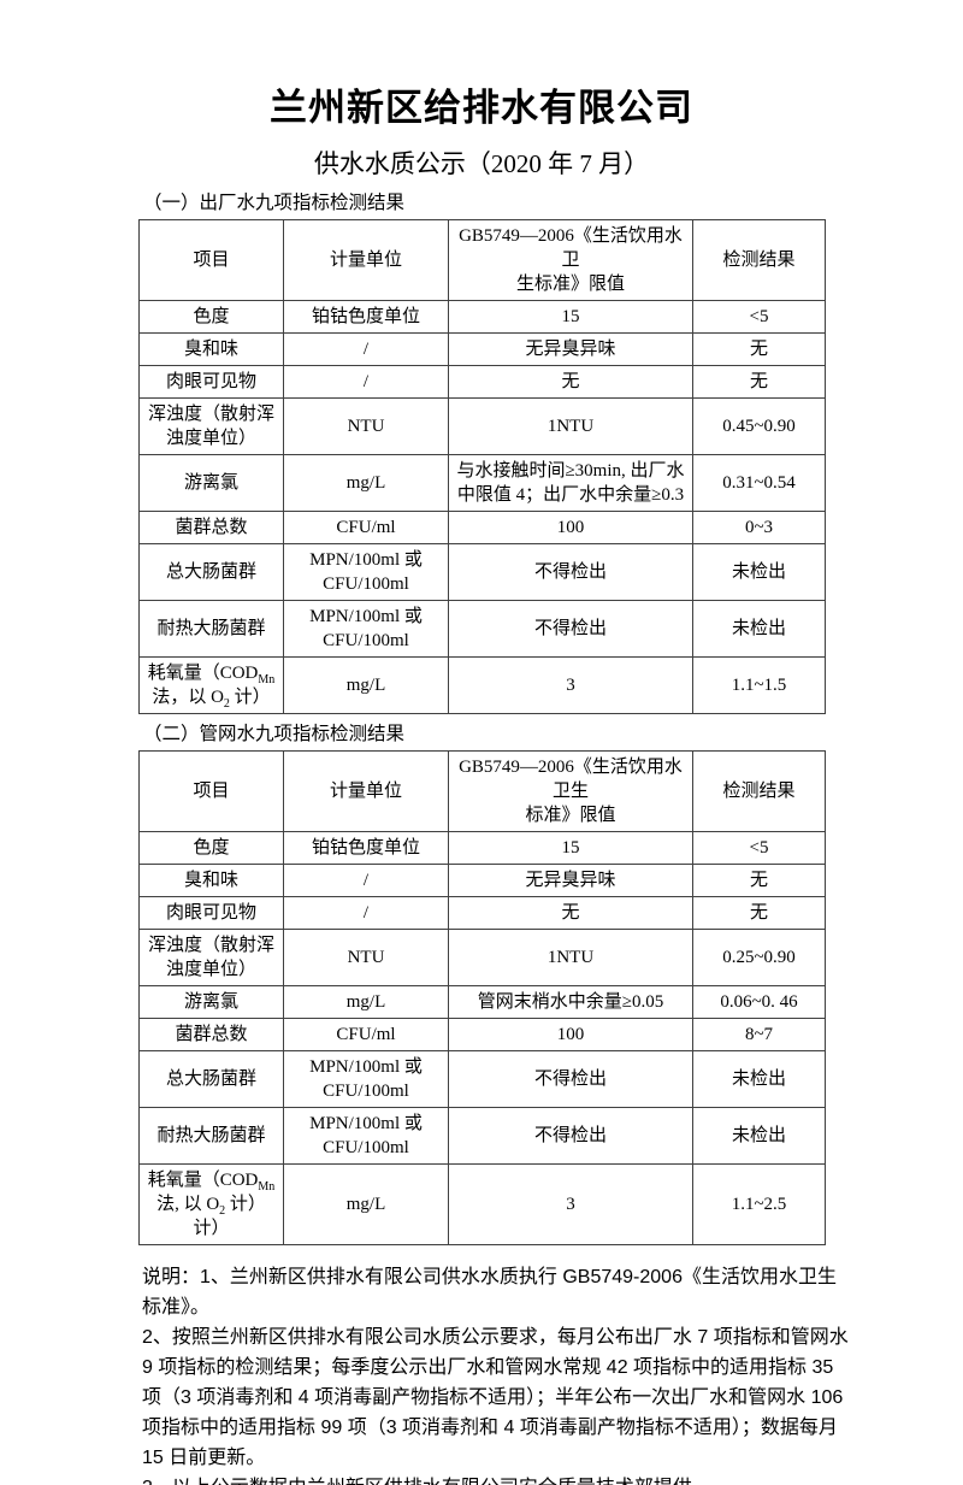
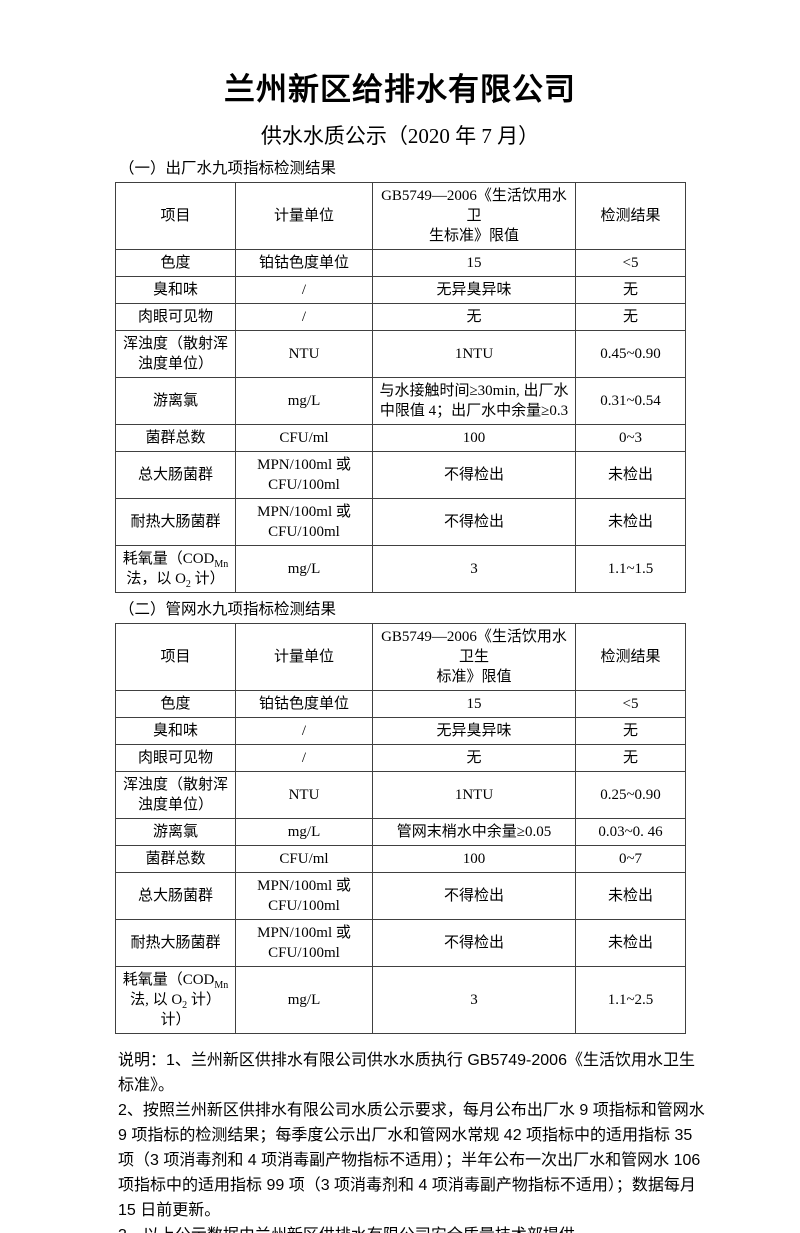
  兰州新区给排水有限公司
  供水水质公示（2020 年 7 月）
  （一）出厂水九项指标检测结果
  项目	计量单位	GB5749—2006《生活饮用水卫生标准》限值	检测结果
  色度	铂钴色度单位	15	<5
  臭和味	/	无异臭异味	无
  肉眼可见物	/	无	无
  浑浊度（散射浑浊度单位）	NTU	1NTU	0.45~0.90
  游离氯	mg/L	与水接触时间≥30min, 出厂水中限值 4；出厂水中余量≥0.3	0.31~0.54
  菌群总数	CFU/ml	100	0~3
  总大肠菌群	MPN/100ml 或CFU/100ml	不得检出	未检出
  耐热大肠菌群	MPN/100ml 或CFU/100ml	不得检出	未检出
  耗氧量（CODMn法，以 O2 计）	mg/L	3	1.1~1.5
  （二）管网水九项指标检测结果
  项目	计量单位	GB5749—2006《生活饮用水卫生标准》限值	检测结果
  色度	铂钴色度单位	15	<5
  臭和味	/	无异臭异味	无
  肉眼可见物	/	无	无
  浑浊度（散射浑浊度单位）	NTU	1NTU	0.25~0.90
- 游离氯	mg/L	管网末梢水中余量≥0.05	0.06~0. 46
+ 游离氯	mg/L	管网末梢水中余量≥0.05	0.03~0. 46
- 菌群总数	CFU/ml	100	8~7
+ 菌群总数	CFU/ml	100	0~7
  总大肠菌群	MPN/100ml 或CFU/100ml	不得检出	未检出
  耐热大肠菌群	MPN/100ml 或CFU/100ml	不得检出	未检出
  耗氧量（CODMn法, 以 O2 计）计）	mg/L	3	1.1~2.5
  说明：1、兰州新区供排水有限公司供水水质执行 GB5749-2006《生活饮用水卫生标准》。
- 2、按照兰州新区供排水有限公司水质公示要求，每月公布出厂水 7 项指标和管网水 9 项指标的检测结果；每季度公示出厂水和管网水常规 42 项指标中的适用指标 35 项（3 项消毒剂和 4 项消毒副产物指标不适用）；半年公布一次出厂水和管网水 106 项指标中的适用指标 99 项（3 项消毒剂和 4 项消毒副产物指标不适用）；数据每月 15 日前更新。
+ 2、按照兰州新区供排水有限公司水质公示要求，每月公布出厂水 9 项指标和管网水 9 项指标的检测结果；每季度公示出厂水和管网水常规 42 项指标中的适用指标 35 项（3 项消毒剂和 4 项消毒副产物指标不适用）；半年公布一次出厂水和管网水 106 项指标中的适用指标 99 项（3 项消毒剂和 4 项消毒副产物指标不适用）；数据每月 15 日前更新。
